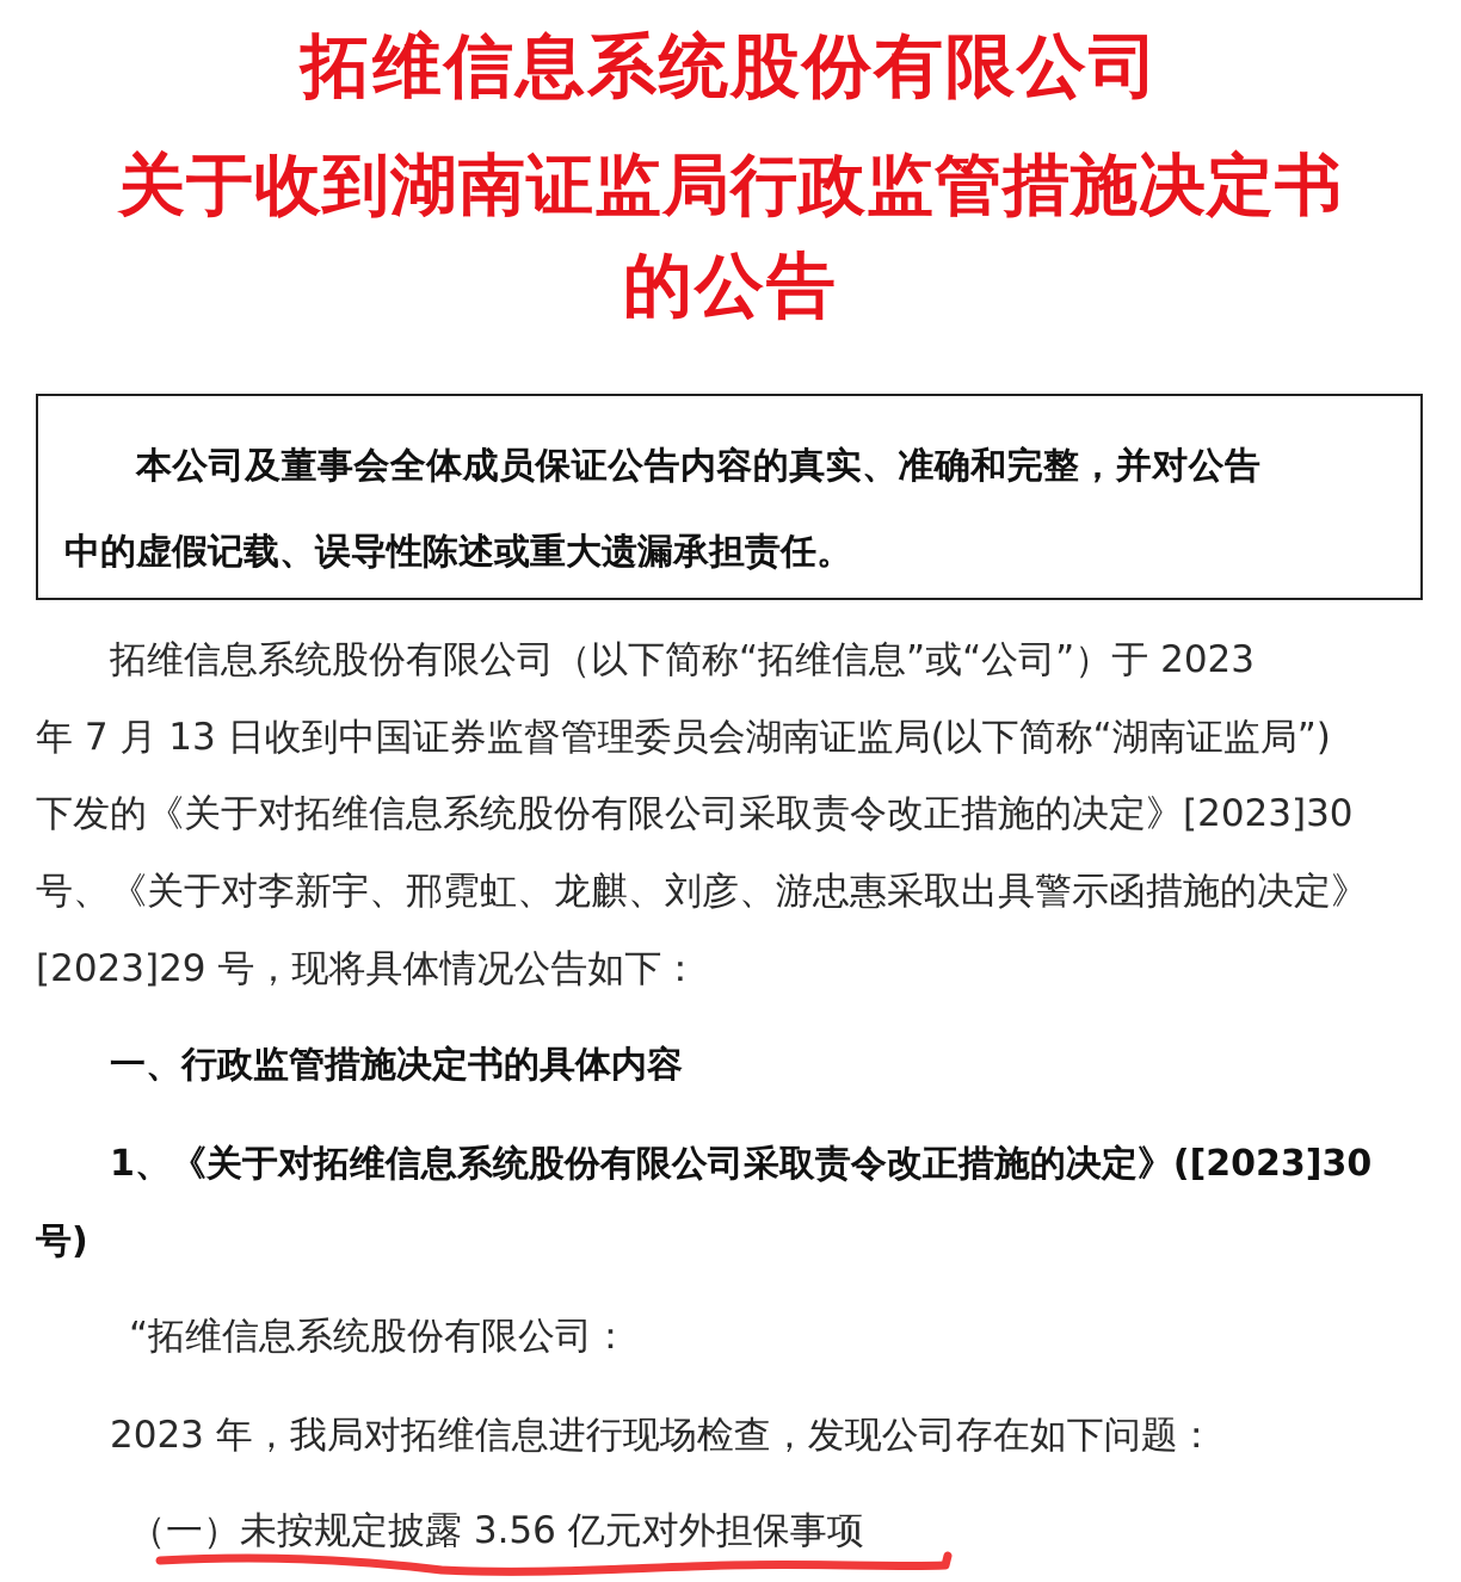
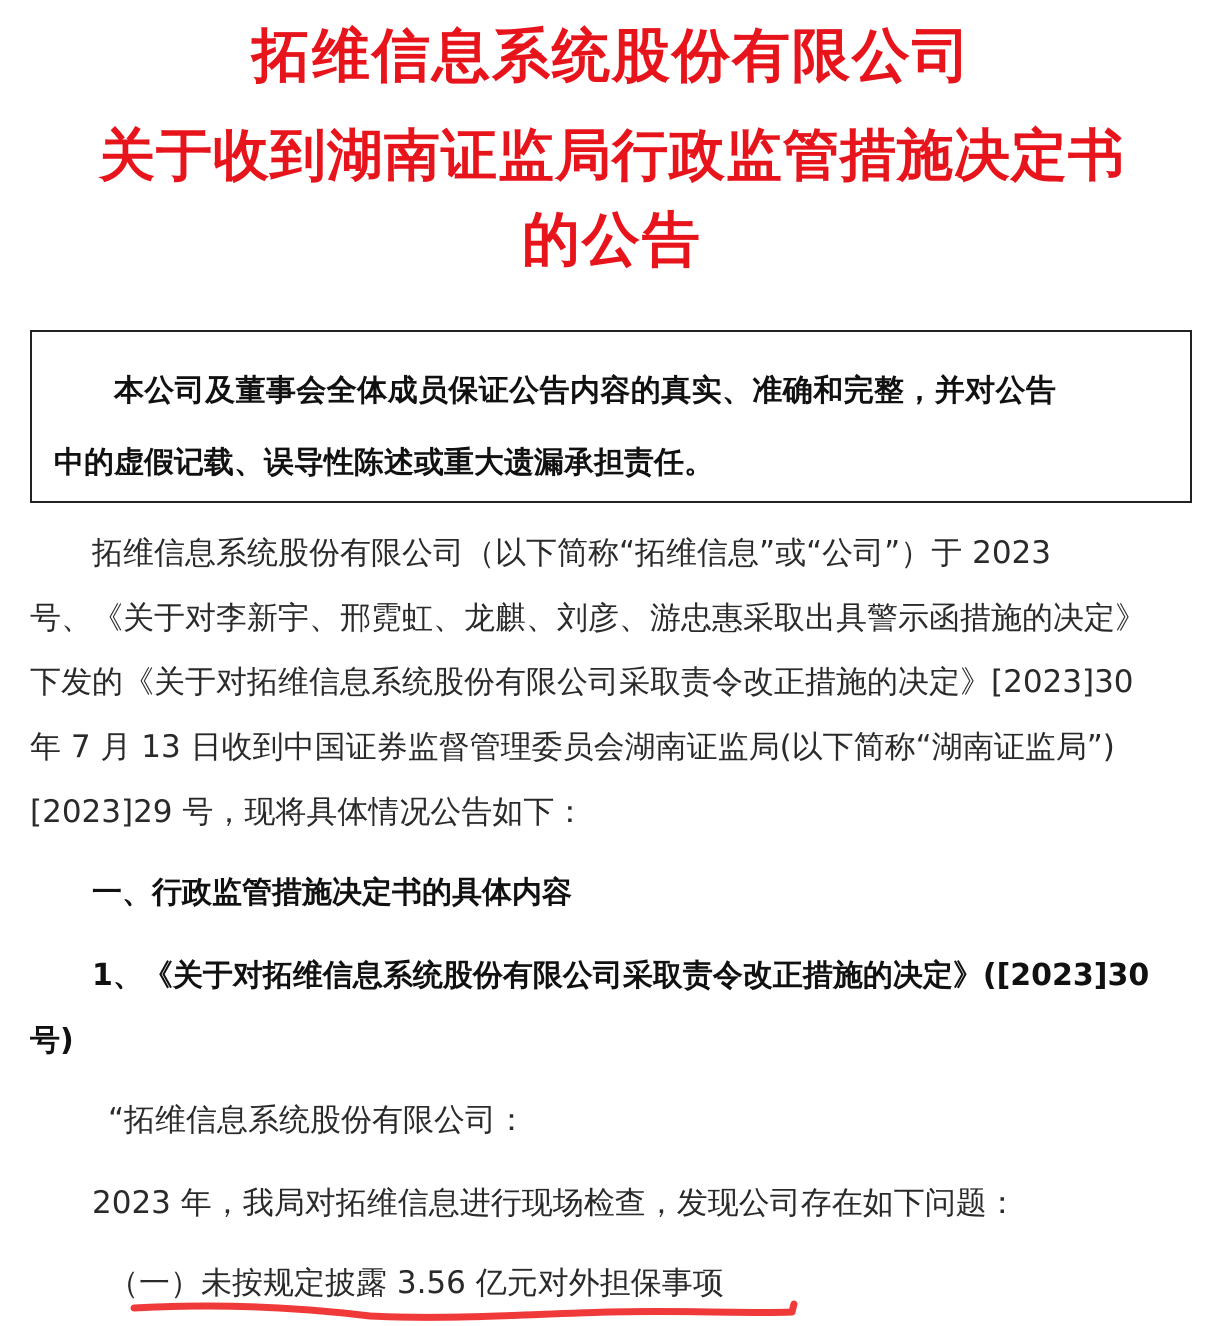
  拓维信息系统股份有限公司
  关于收到湖南证监局行政监管措施决定书
  的公告
  本公司及董事会全体成员保证公告内容的真实、准确和完整，并对公告
  中的虚假记载、误导性陈述或重大遗漏承担责任。
  拓维信息系统股份有限公司（以下简称“拓维信息”或“公司”）于 2023
- 年 7 月 13 日收到中国证券监督管理委员会湖南证监局(以下简称“湖南证监局”)
+ 号、《关于对李新宇、邢霓虹、龙麒、刘彦、游忠惠采取出具警示函措施的决定》
  下发的《关于对拓维信息系统股份有限公司采取责令改正措施的决定》[2023]30
- 号、《关于对李新宇、邢霓虹、龙麒、刘彦、游忠惠采取出具警示函措施的决定》
+ 年 7 月 13 日收到中国证券监督管理委员会湖南证监局(以下简称“湖南证监局”)
  [2023]29 号，现将具体情况公告如下：
  一、行政监管措施决定书的具体内容
  1、《关于对拓维信息系统股份有限公司采取责令改正措施的决定》([2023]30
  号)
  “拓维信息系统股份有限公司：
  2023 年，我局对拓维信息进行现场检查，发现公司存在如下问题：
  （一）未按规定披露 3.56 亿元对外担保事项
